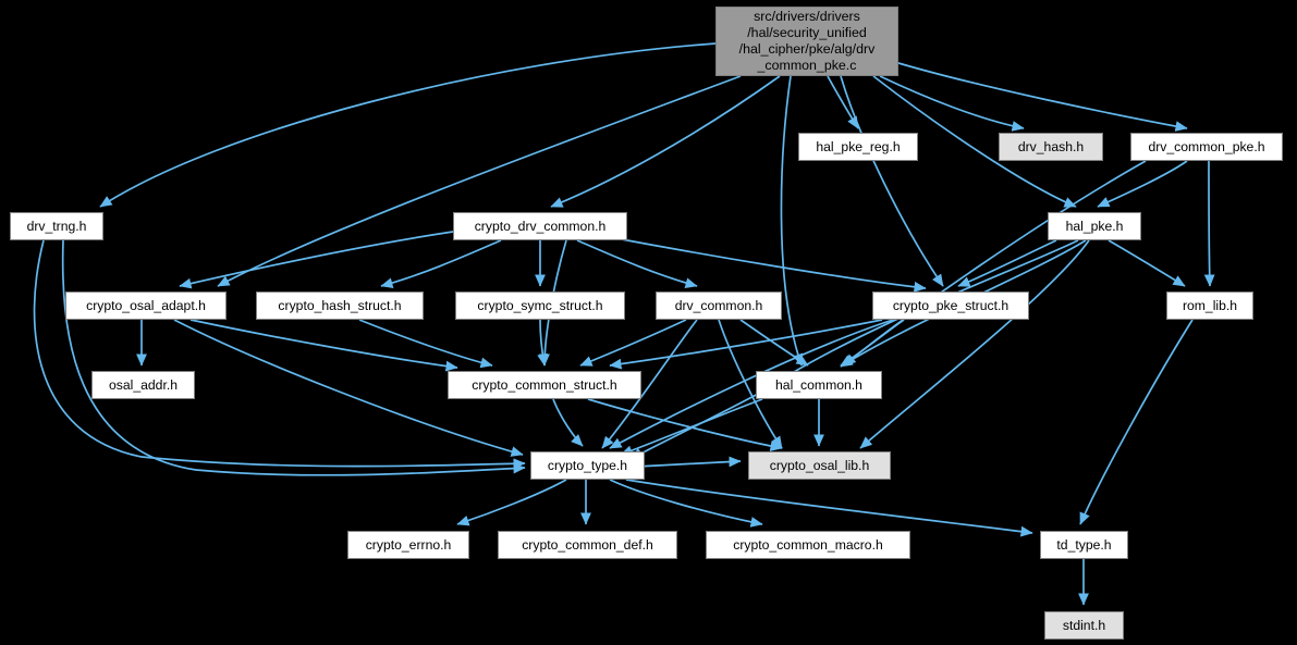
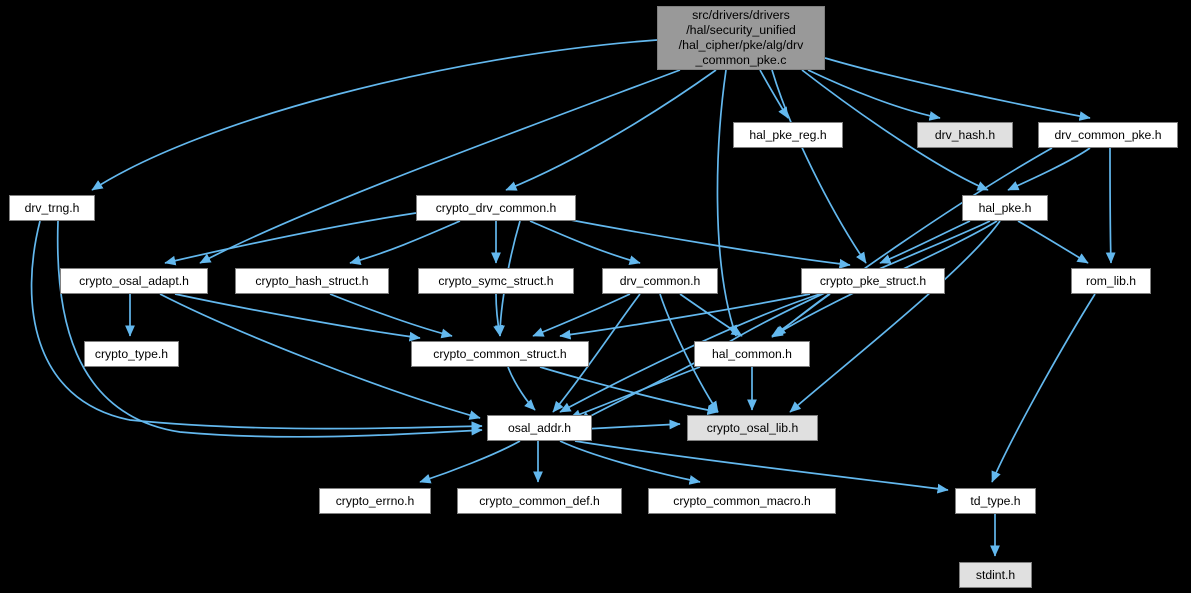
  src/drivers/drivers
  /hal/security_unified
  /hal_cipher/pke/alg/drv
  _common_pke.c
  hal_pke_reg.h
  drv_hash.h
  drv_common_pke.h
  drv_trng.h
  crypto_drv_common.h
  hal_pke.h
  crypto_osal_adapt.h
  crypto_hash_struct.h
  crypto_symc_struct.h
  drv_common.h
  crypto_pke_struct.h
  rom_lib.h
- osal_addr.h
+ crypto_type.h
  crypto_common_struct.h
  hal_common.h
- crypto_type.h
+ osal_addr.h
  crypto_osal_lib.h
  crypto_errno.h
  crypto_common_def.h
  crypto_common_macro.h
  td_type.h
  stdint.h
